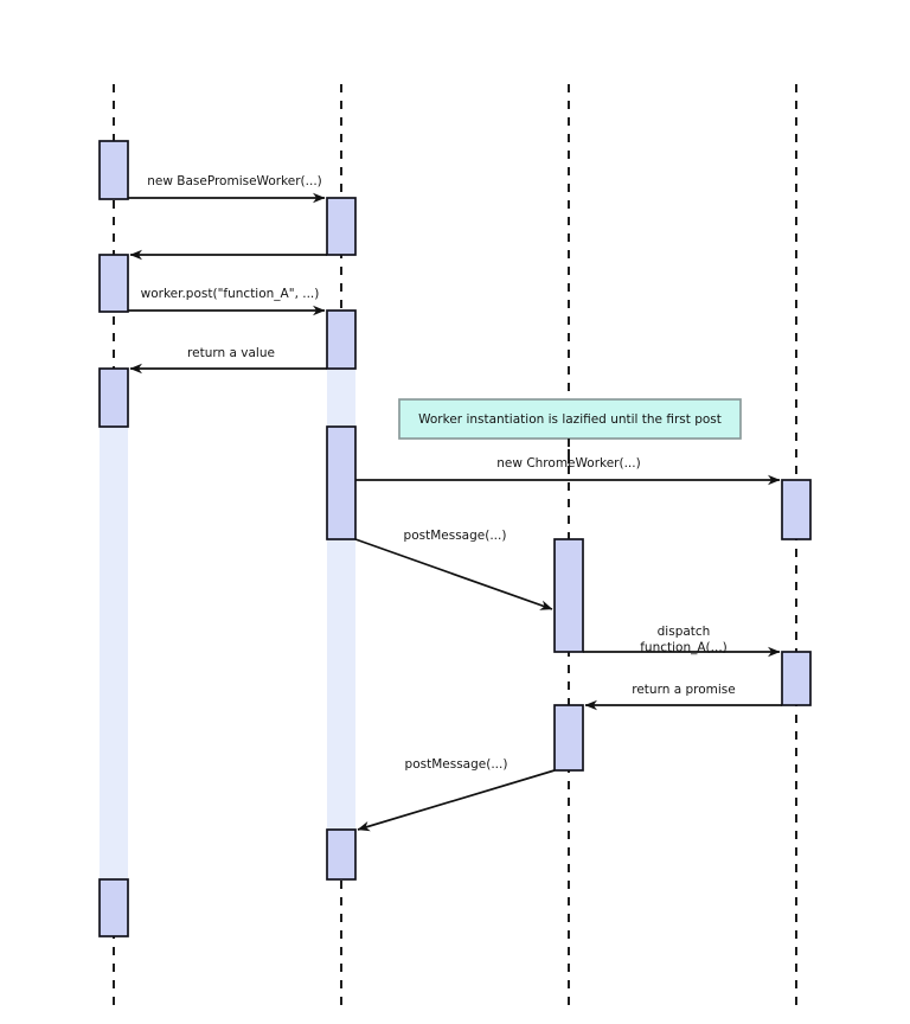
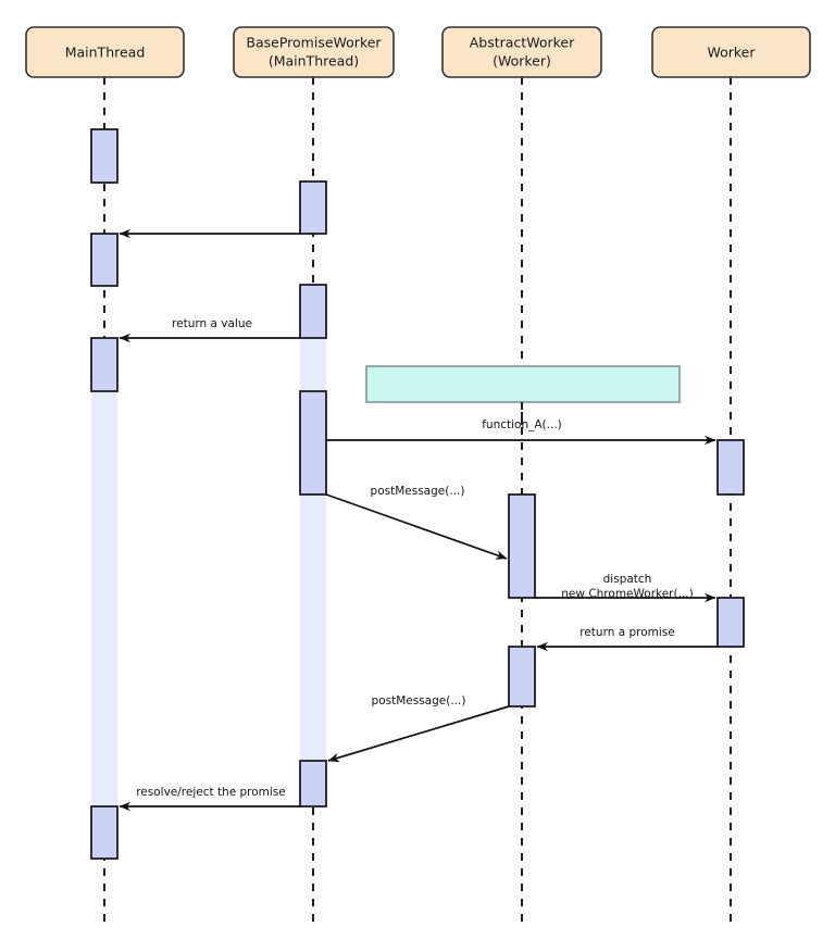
- Worker instantiation is lazified until the first post
- new BasePromiseWorker(...)
- worker.post("function_A", ...)
  return a value
- new ChromeWorker(...)
+ function_A(...)
  postMessage(...)
  dispatch
- function_A(...)
+ new ChromeWorker(...)
  return a promise
  postMessage(...)
+ resolve/reject the promise
+ MainThread
+ BasePromiseWorker
+ (MainThread)
+ AbstractWorker
+ (Worker)
+ Worker
